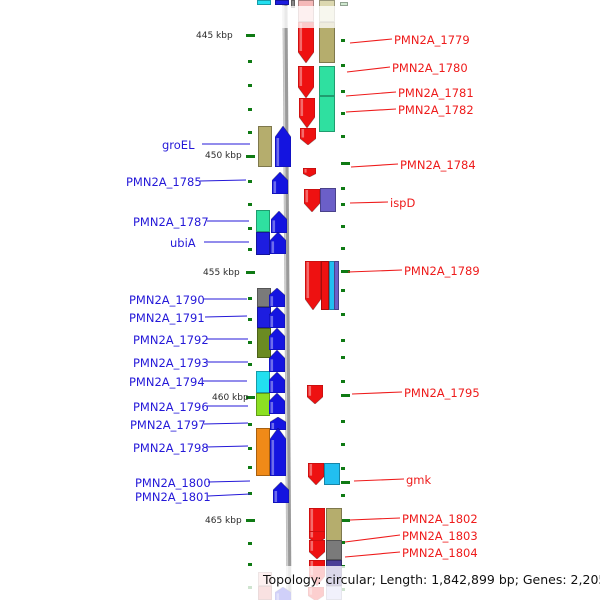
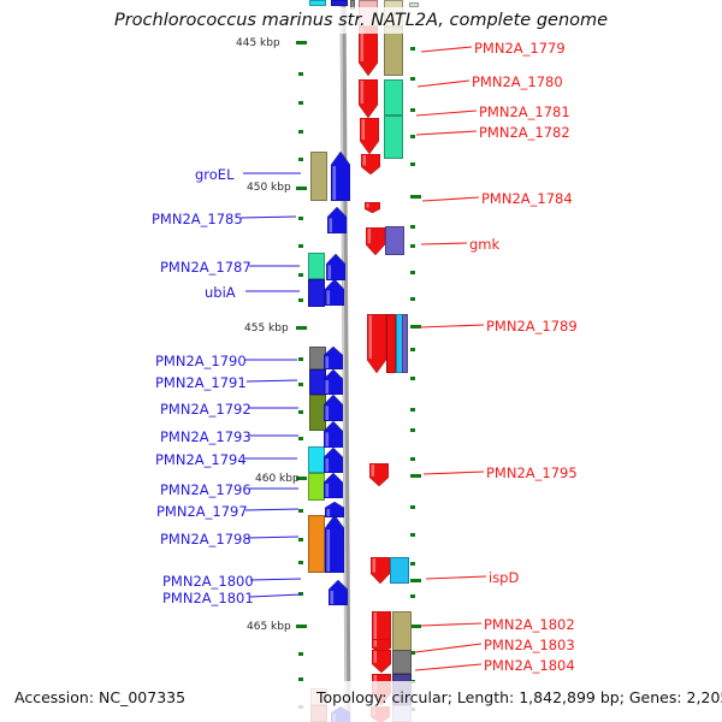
  445 kbp
  450 kbp
  455 kbp
  460 kbp
  465 kbp
  groEL
  PMN2A_1785
  PMN2A_1787
  ubiA
  PMN2A_1790
  PMN2A_1791
  PMN2A_1792
  PMN2A_1793
  PMN2A_1794
  PMN2A_1796
  PMN2A_1797
  PMN2A_1798
  PMN2A_1800
  PMN2A_1801
  PMN2A_1779
  PMN2A_1780
  PMN2A_1781
  PMN2A_1782
  PMN2A_1784
- ispD
+ gmk
  PMN2A_1789
  PMN2A_1795
- gmk
+ ispD
  PMN2A_1802
  PMN2A_1803
  PMN2A_1804
+ Prochlorococcus marinus str. NATL2A, complete genome
+ Accession: NC_007335
  Topology: circular; Length: 1,842,899 bp; Genes: 2,20
